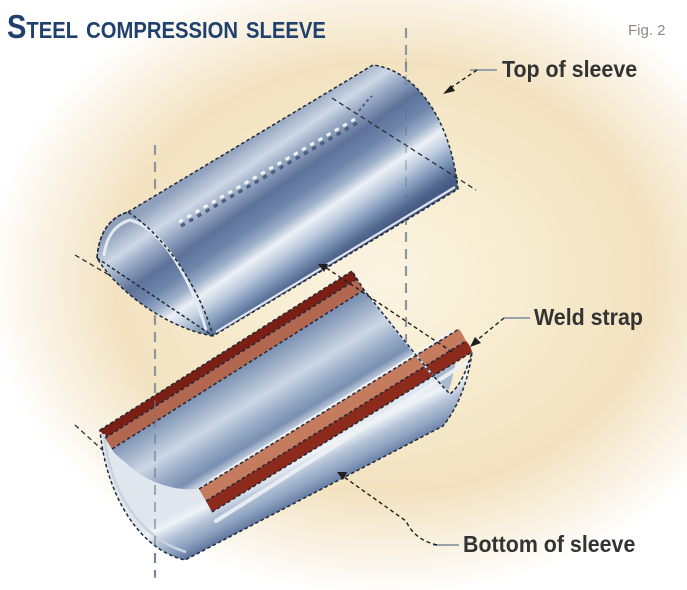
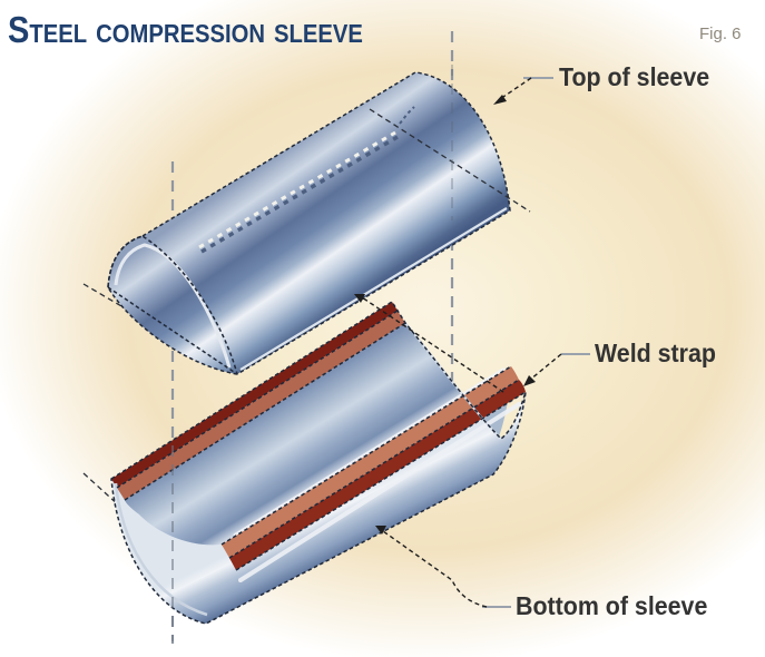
  Steel compression sleeve
- Fig. 2
+ Fig. 6
  Top of sleeve
  Weld strap
  Bottom of sleeve
